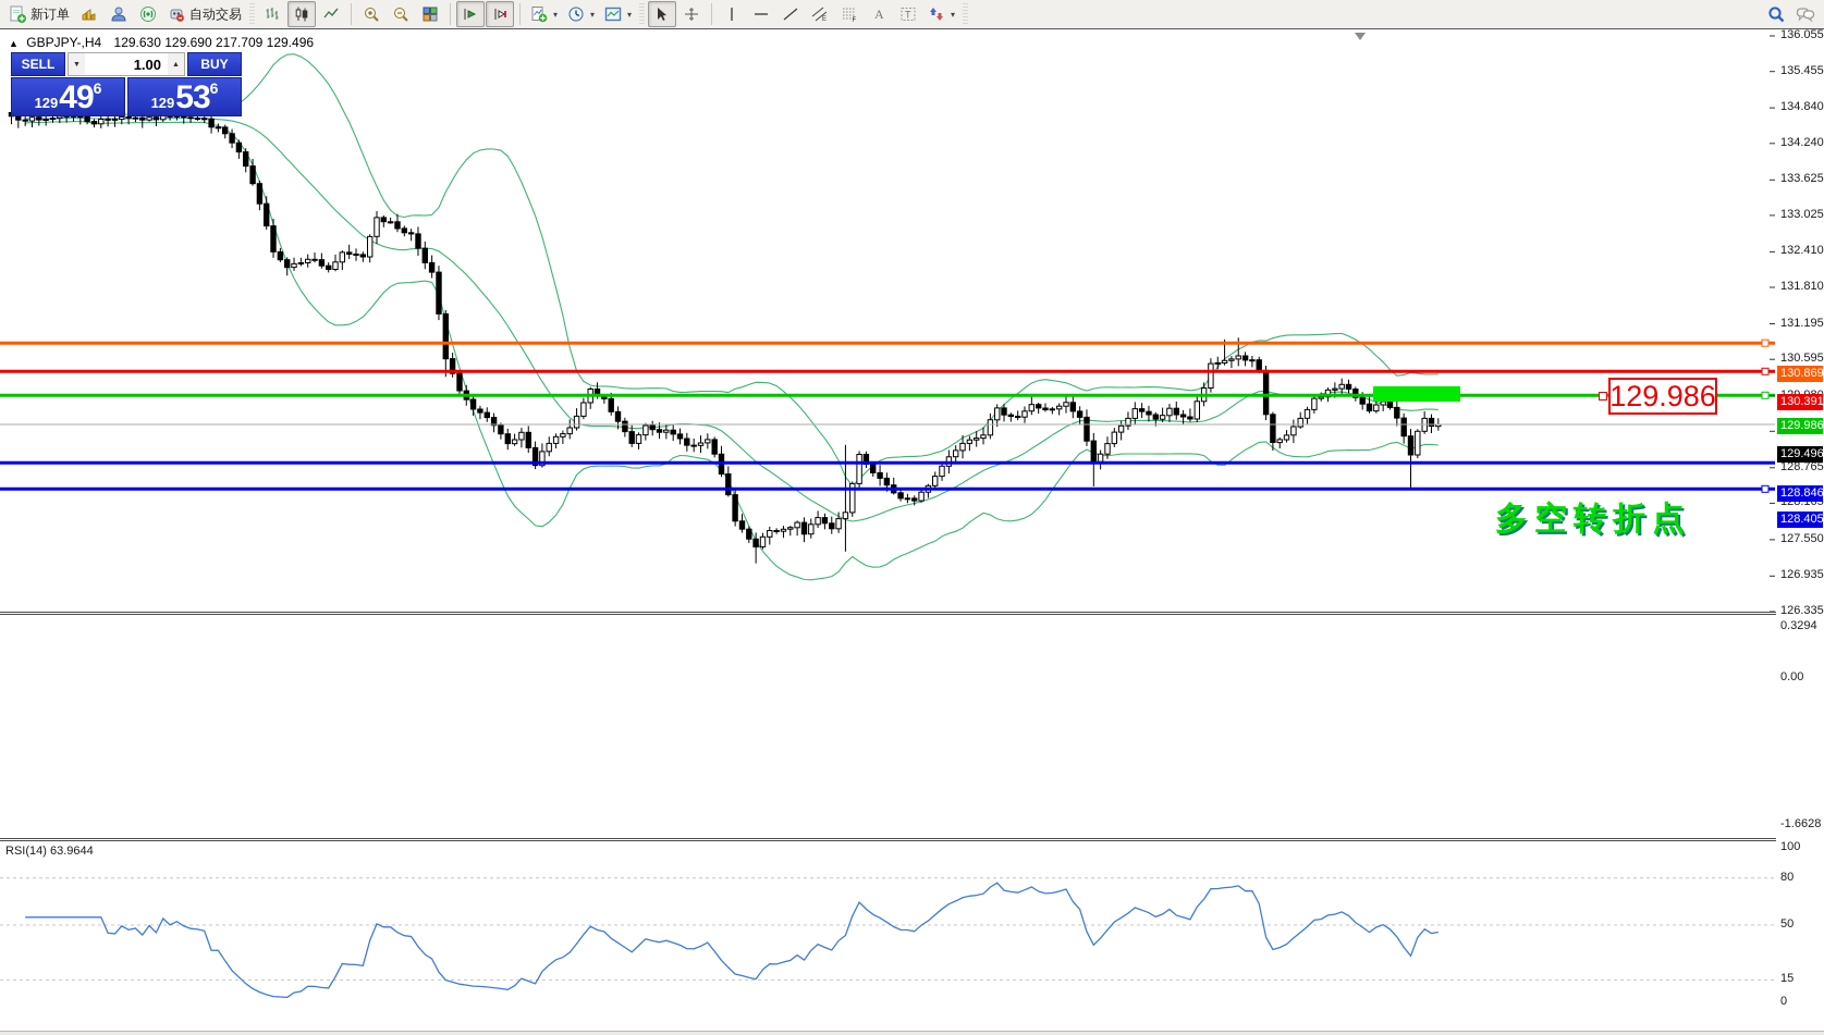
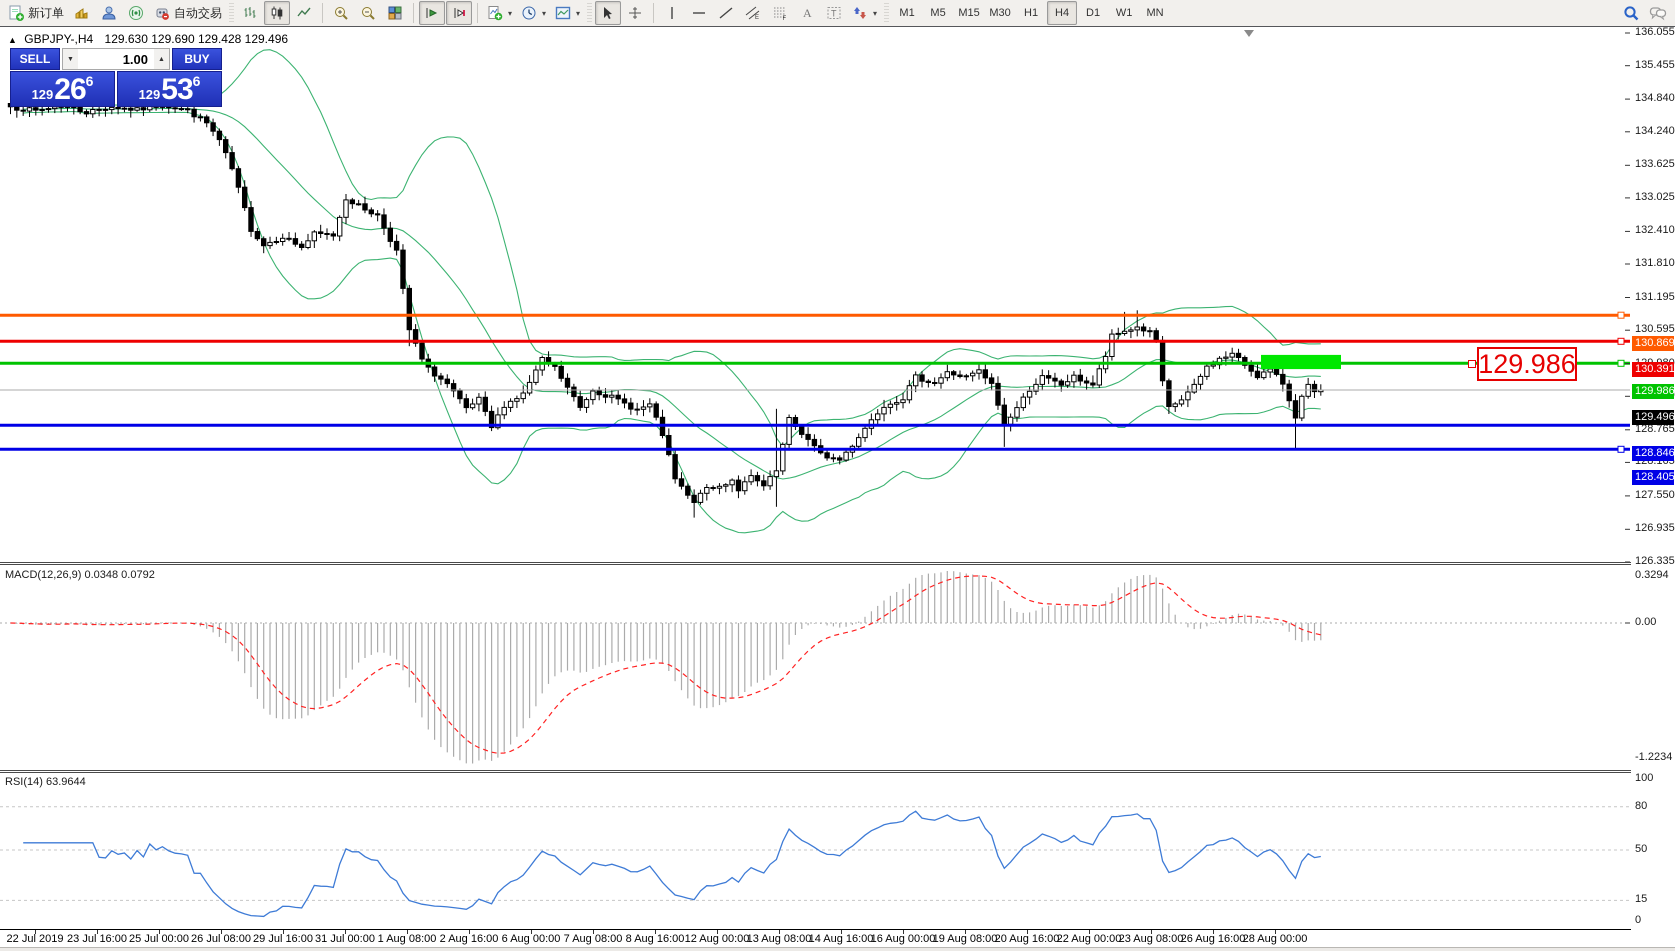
  新订单
  自动交易
  ▾
  ▾
  ▾
  A
  T
  ▾
+ M1
+ M5
+ M15
+ M30
+ H1
+ H4
+ D1
+ W1
+ MN
+ MACD(12,26,9) 0.0348 0.0792
  RSI(14) 63.9644
  136.055
  135.455
  134.840
  134.240
  133.625
  133.025
  132.410
  131.810
  131.195
  130.595
  128.765
  128.165
  127.550
  126.935
  126.335
  130.869
  130.391
  129.986
  129.496
  128.846
  128.405
  0.3294
  0.00
- -1.6628
+ -1.2234
  100
  80
  50
  15
  0
+ 22 Jul 2019
+ 23 Jul 16:00
+ 25 Jul 00:00
+ 26 Jul 08:00
+ 29 Jul 16:00
+ 31 Jul 00:00
+ 1 Aug 08:00
+ 2 Aug 16:00
+ 6 Aug 00:00
+ 7 Aug 08:00
+ 8 Aug 16:00
+ 12 Aug 00:00
+ 13 Aug 08:00
+ 14 Aug 16:00
+ 16 Aug 00:00
+ 19 Aug 08:00
+ 20 Aug 16:00
+ 22 Aug 00:00
+ 23 Aug 08:00
+ 26 Aug 16:00
+ 28 Aug 00:00
- ▲ GBPJPY-,H4 129.630 129.690 217.709 129.496
+ ▲ GBPJPY-,H4 129.630 129.690 129.428 129.496
  SELL
  1.00
  BUY
  129
- 49
+ 26
  6
  129
  53
  6
  129.986
- 多空转折点
